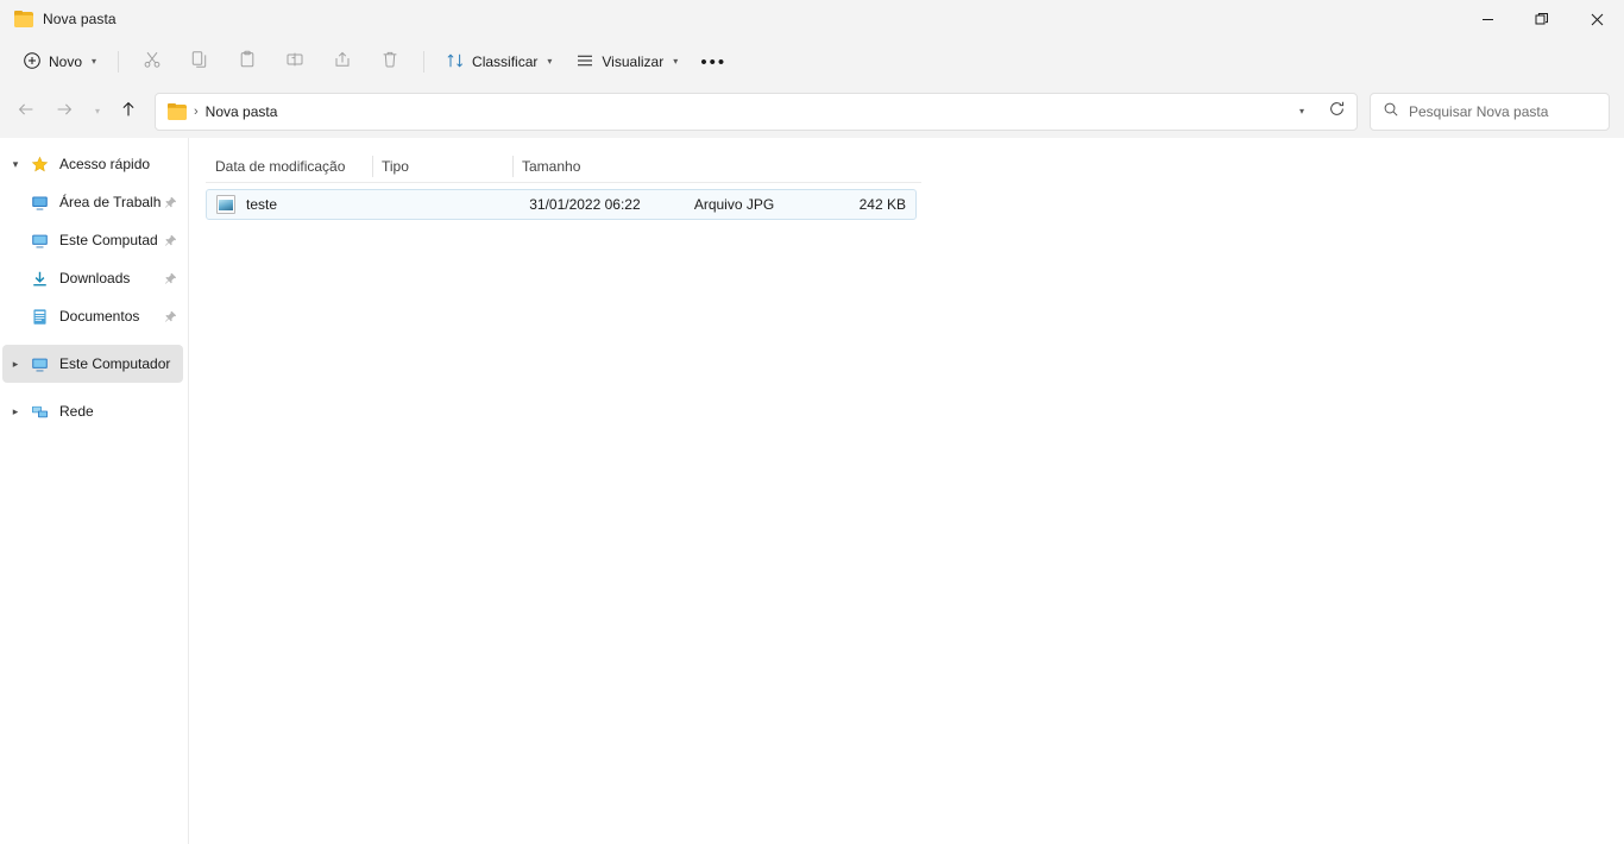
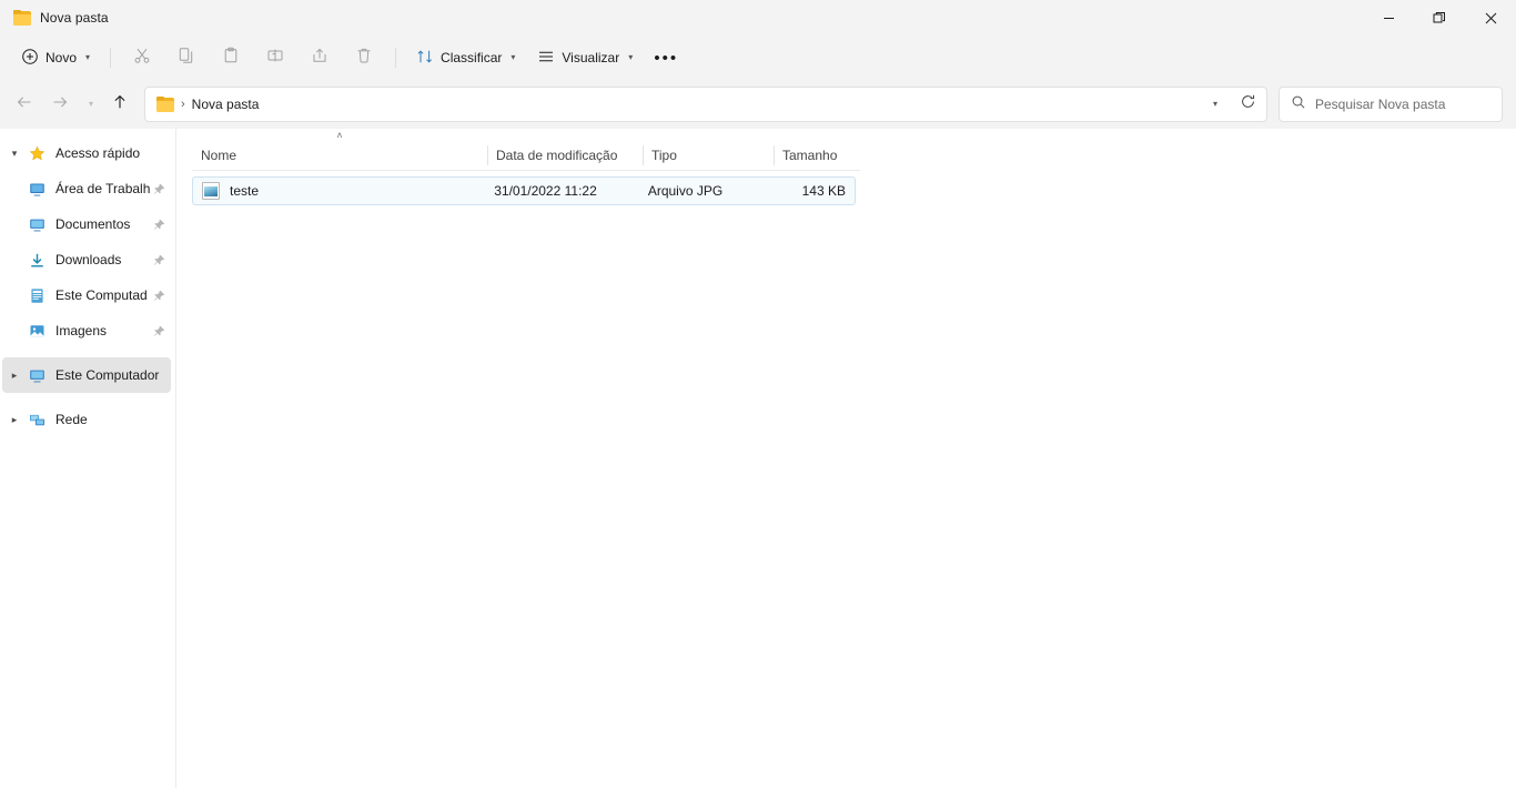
  Nova pasta
  Novo
  ▾
  Classificar
  ▾
  Visualizar
  ▾
  •••
  ▾
  ›
  Nova pasta
  ▾
  Pesquisar Nova pasta
  ▾
  Acesso rápido
  Área de Trabalh
- Este Computad
+ Documentos
  Downloads
- Documentos
+ Este Computad
+ Imagens
  ▸
  Este Computador
  ▸
  Rede
+ ˄
+ Nome
  Data de modificação
  Tipo
  Tamanho
  teste
- 31/01/2022 06:22
+ 31/01/2022 11:22
  Arquivo JPG
- 242 KB
+ 143 KB
